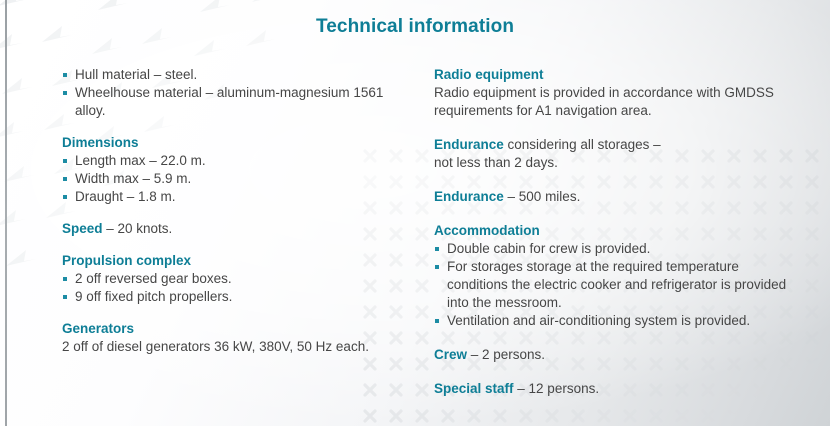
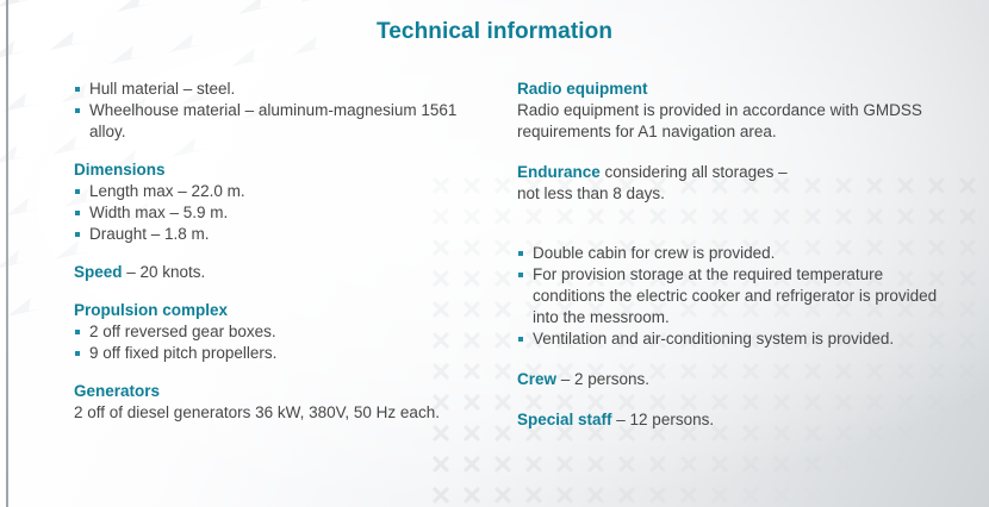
  Technical information
  Hull material – steel.
  Wheelhouse material – aluminum-magnesium 1561 alloy.
  Dimensions
  Length max – 22.0 m.
  Width max – 5.9 m.
  Draught – 1.8 m.
  Speed – 20 knots.
  Propulsion complex
  2 off reversed gear boxes.
  9 off fixed pitch propellers.
  Generators
  2 off of diesel generators 36 kW, 380V, 50 Hz each.
  Radio equipment
  Radio equipment is provided in accordance with GMDSS requirements for A1 navigation area.
  Endurance considering all storages –
- not less than 2 days.
+ not less than 8 days.
- Endurance – 500 miles.
- Accommodation
  Double cabin for crew is provided.
- For storages storage at the required temperature conditions the electric cooker and refrigerator is provided into the messroom.
+ For provision storage at the required temperature conditions the electric cooker and refrigerator is provided into the messroom.
  Ventilation and air-conditioning system is provided.
  Crew – 2 persons.
  Special staff – 12 persons.
